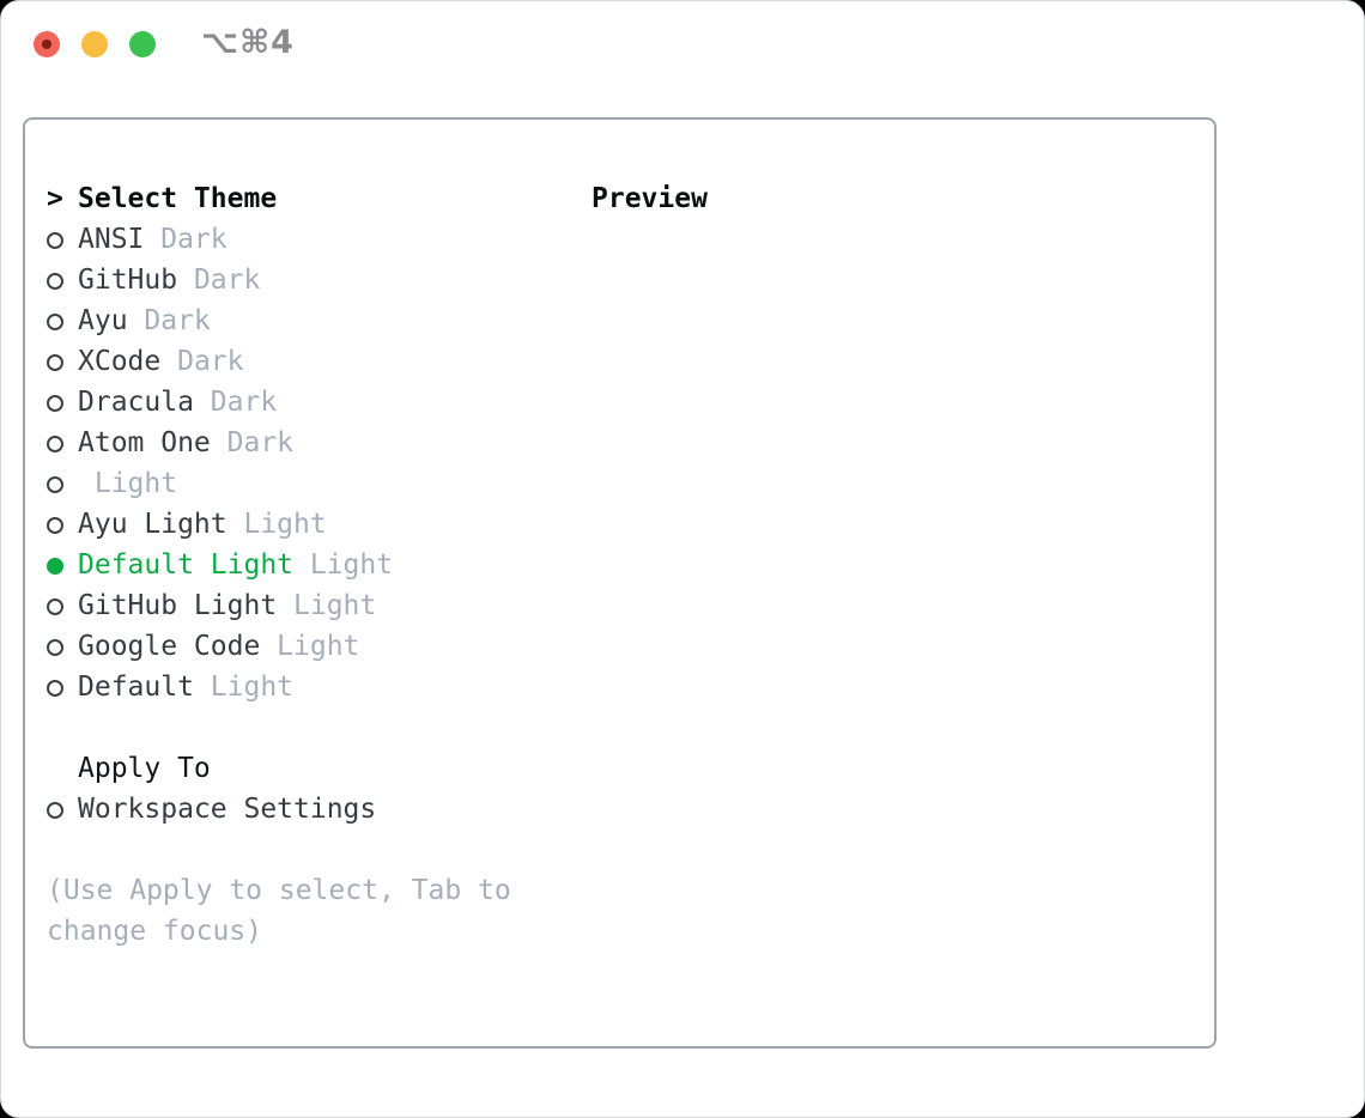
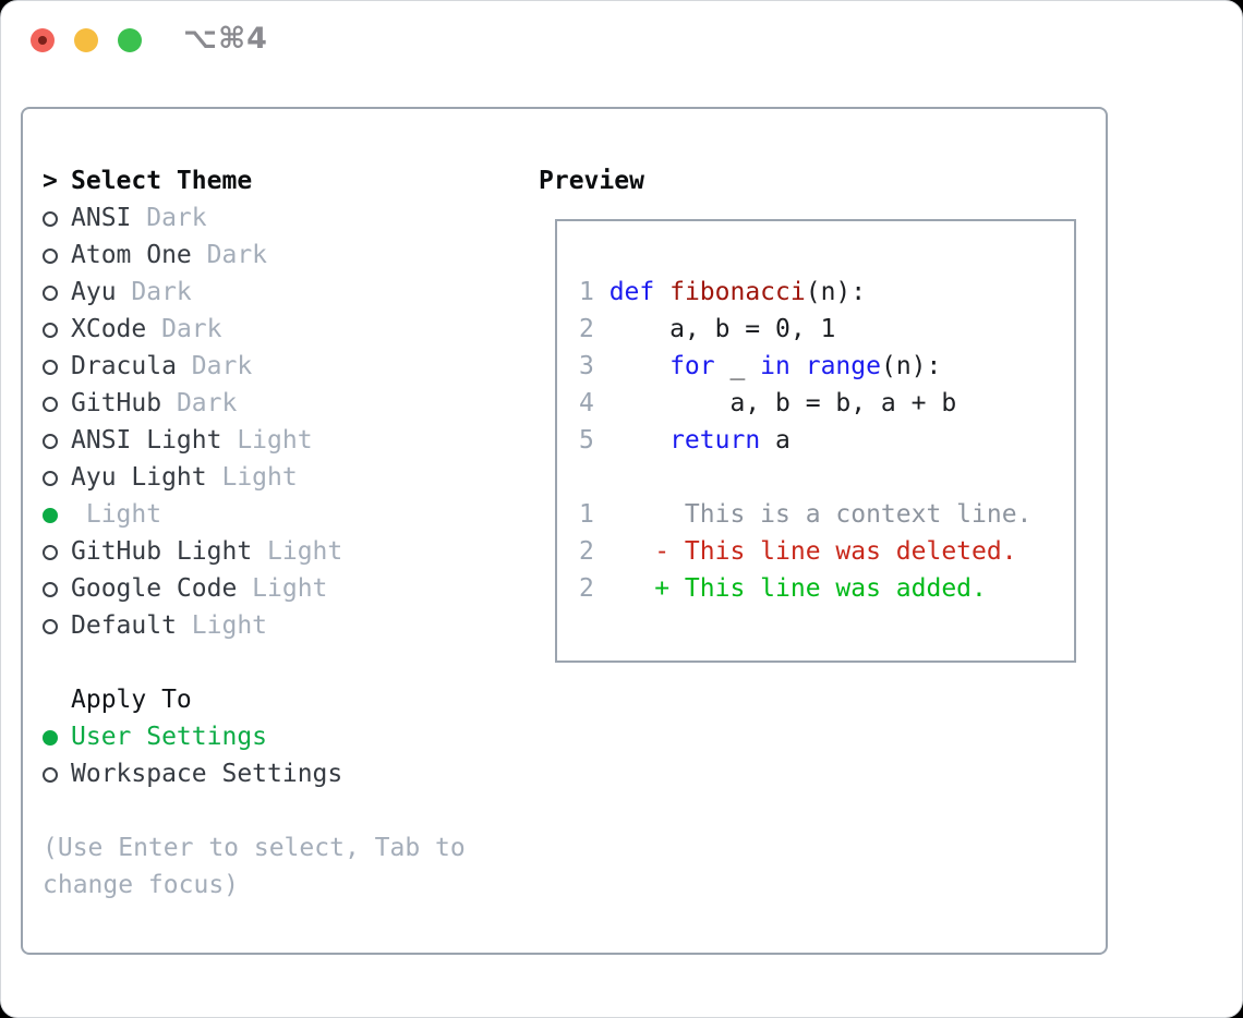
  ⌥⌘4
  >
  Select Theme
  ANSI
  Dark
- GitHub
+ Atom One
  Dark
  Ayu
  Dark
  XCode
  Dark
  Dracula
  Dark
- Atom One
+ GitHub
  Dark
+ ANSI Light
  Light
  Ayu Light
  Light
- Default Light
  Light
  GitHub Light
  Light
  Google Code
  Light
  Default
  Light
  Apply To
+ User Settings
  Workspace Settings
- (Use Apply to select, Tab to change focus)
+ (Use Enter to select, Tab to change focus)
  Preview
+ 1 def fibonacci(n):
+ 2 a, b = 0, 1
+ 3 for _ in range(n):
+ 4 a, b = b, a + b
+ 5 return a
+ 1 This is a context line.
+ 2 - This line was deleted.
+ 2 + This line was added.
